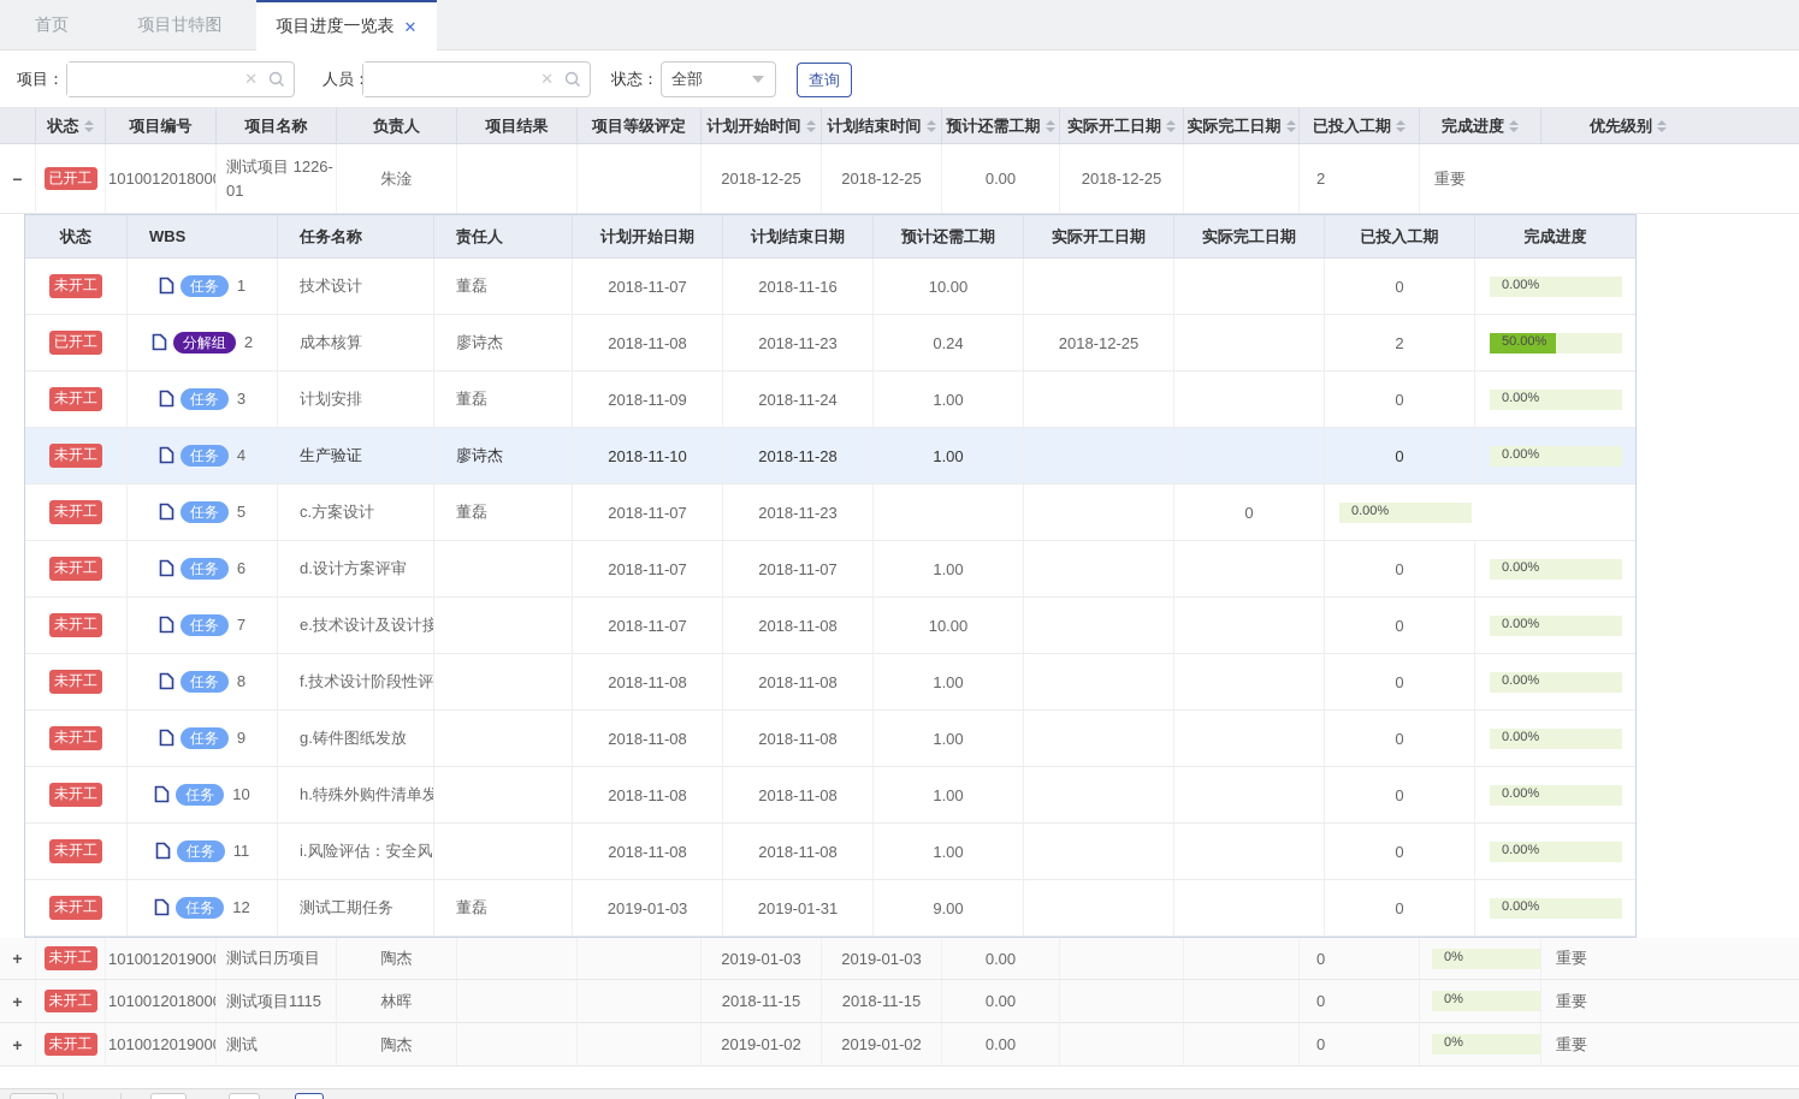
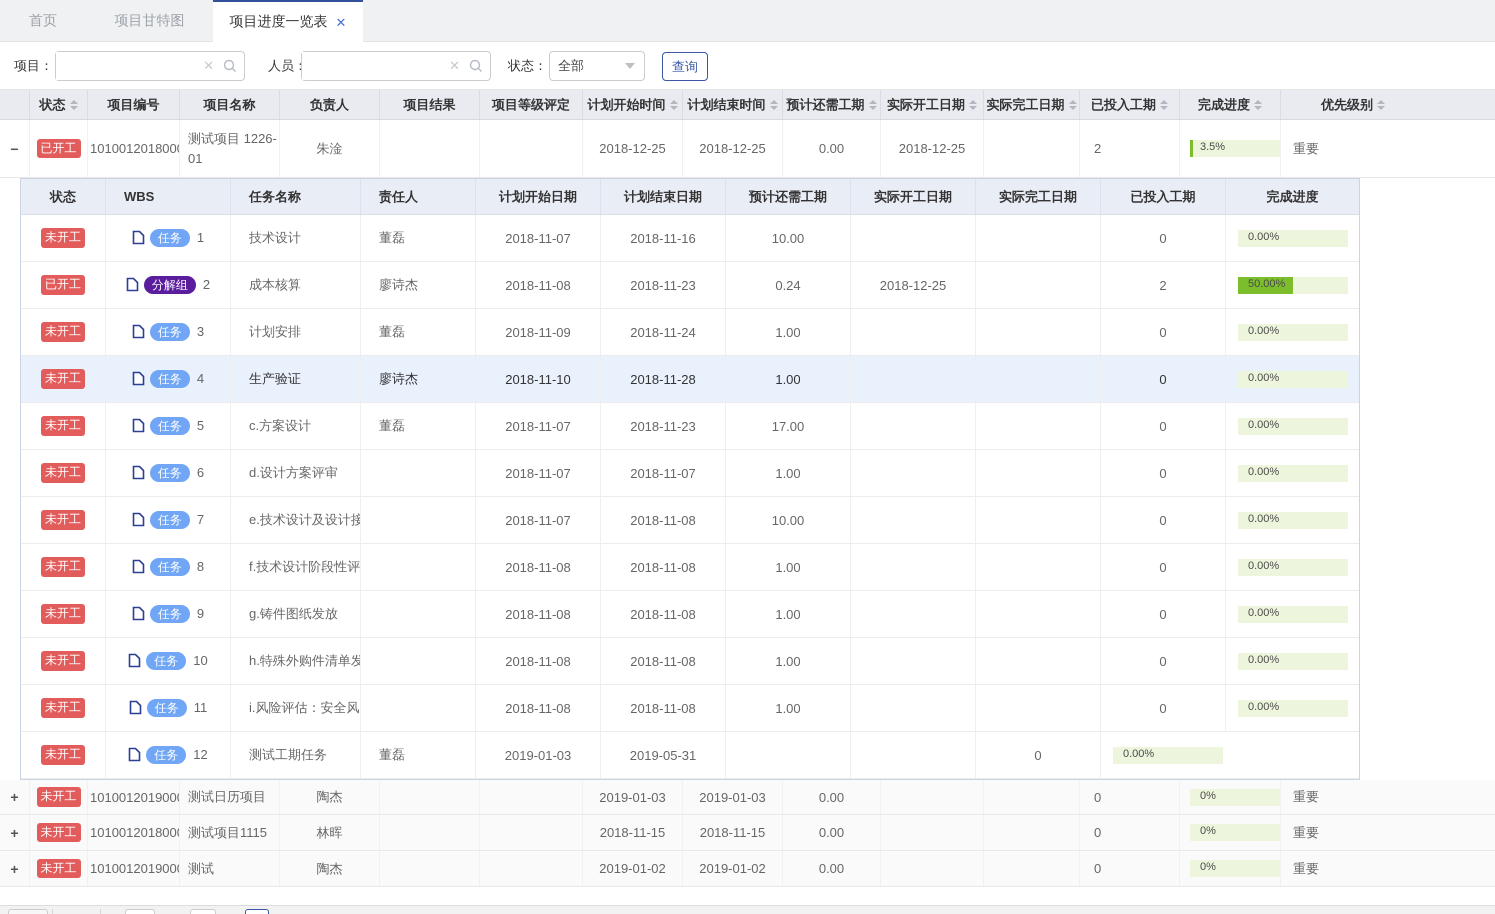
  首页
  项目甘特图
  项目进度一览表
  ✕
  项目：
  ✕
  ✕
  状态：
  全部
  查询
  状态
  项目编号
  项目名称
  负责人
  项目结果
  项目等级评定
  计划开始时间
  计划结束时间
  预计还需工期
  实际开工日期
  实际完工日期
  已投入工期
  完成进度
  优先级别
  −
  已开工
  101001201800
  测试项目 1226-01
  朱淦
  2018-12-25
  2018-12-25
  0.00
  2018-12-25
  2
+ 3.5%
  重要
  状态
  WBS
  任务名称
  责任人
  计划开始日期
  计划结束日期
  预计还需工期
  实际开工日期
  实际完工日期
  已投入工期
  完成进度
  未开工
  任务
  1
  技术设计
  董磊
  2018-11-07
  2018-11-16
  10.00
  0
  0.00%
  已开工
  分解组
  2
  成本核算
  廖诗杰
  2018-11-08
  2018-11-23
  0.24
  2018-12-25
  2
  50.00%
  未开工
  任务
  3
  计划安排
  董磊
  2018-11-09
  2018-11-24
  1.00
  0
  0.00%
  未开工
  任务
  4
  生产验证
  廖诗杰
  2018-11-10
  2018-11-28
  1.00
  0
  0.00%
  未开工
  任务
  5
  c.方案设计
  董磊
  2018-11-07
  2018-11-23
+ 17.00
  0
  0.00%
  未开工
  任务
  6
  d.设计方案评审
  2018-11-07
  2018-11-07
  1.00
  0
  0.00%
  未开工
  任务
  7
  e.技术设计及设计接
  2018-11-07
  2018-11-08
  10.00
  0
  0.00%
  未开工
  任务
  8
  f.技术设计阶段性评
  2018-11-08
  2018-11-08
  1.00
  0
  0.00%
  未开工
  任务
  9
  g.铸件图纸发放
  2018-11-08
  2018-11-08
  1.00
  0
  0.00%
  未开工
  任务
  10
  h.特殊外购件清单发
  2018-11-08
  2018-11-08
  1.00
  0
  0.00%
  未开工
  任务
  11
  i.风险评估：安全风
  2018-11-08
  2018-11-08
  1.00
  0
  0.00%
  未开工
  任务
  12
  测试工期任务
  董磊
  2019-01-03
- 2019-01-31
+ 2019-05-31
- 9.00
  0
  0.00%
  +
  未开工
  101001201900
  测试日历项目
  陶杰
  2019-01-03
  2019-01-03
  0.00
  0
  0%
  重要
  +
  未开工
  101001201800
  测试项目1115
  林晖
  2018-11-15
  2018-11-15
  0.00
  0
  0%
  重要
  +
  未开工
  101001201900
  测试
  陶杰
  2019-01-02
  2019-01-02
  0.00
  0
  0%
  重要
